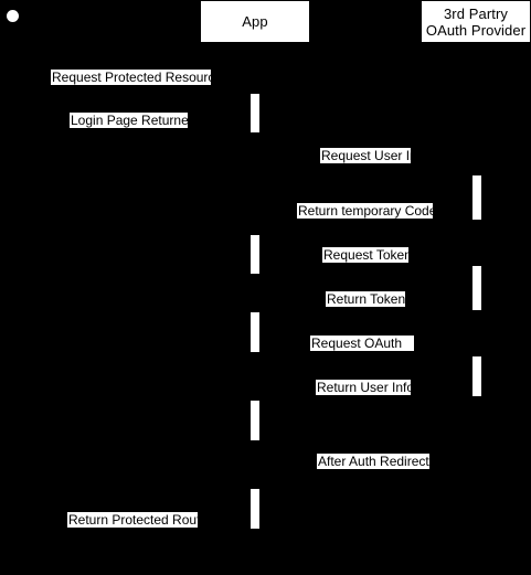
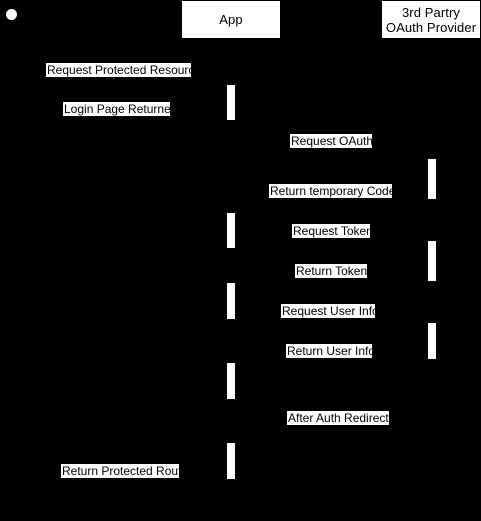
  App
  3rd Partry OAuth Provider
  Request Protected Resource
  Login Page Returned
- Request User Info
+ Request OAuth
  Return temporary Code
  Request Token
  Return Token
- Request OAuth
+ Request User Info
  Return User Info
  After Auth Redirect
  Return Protected Route
